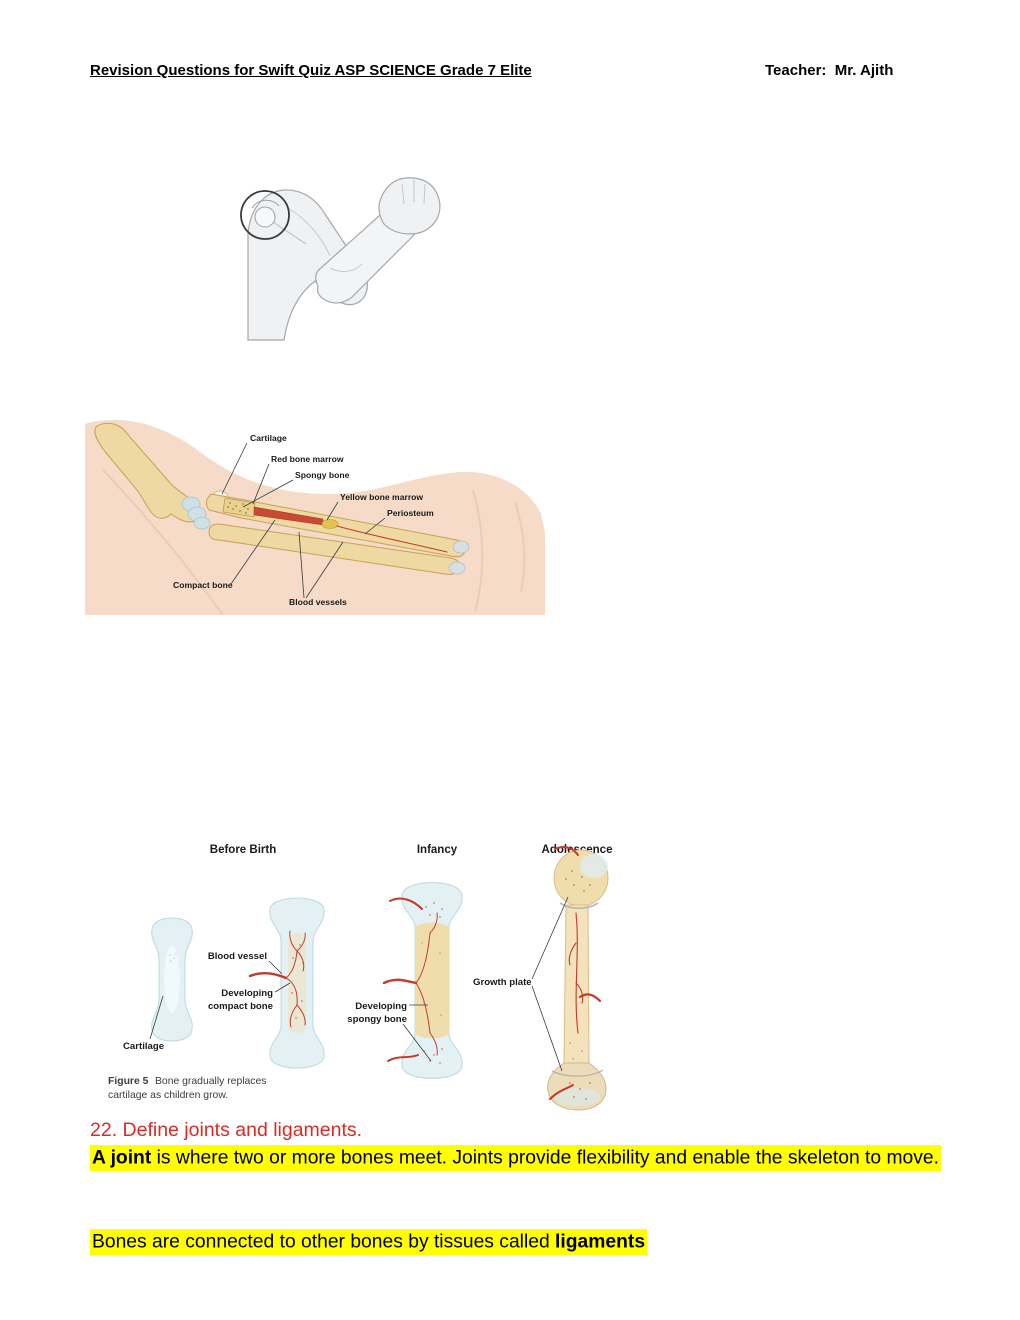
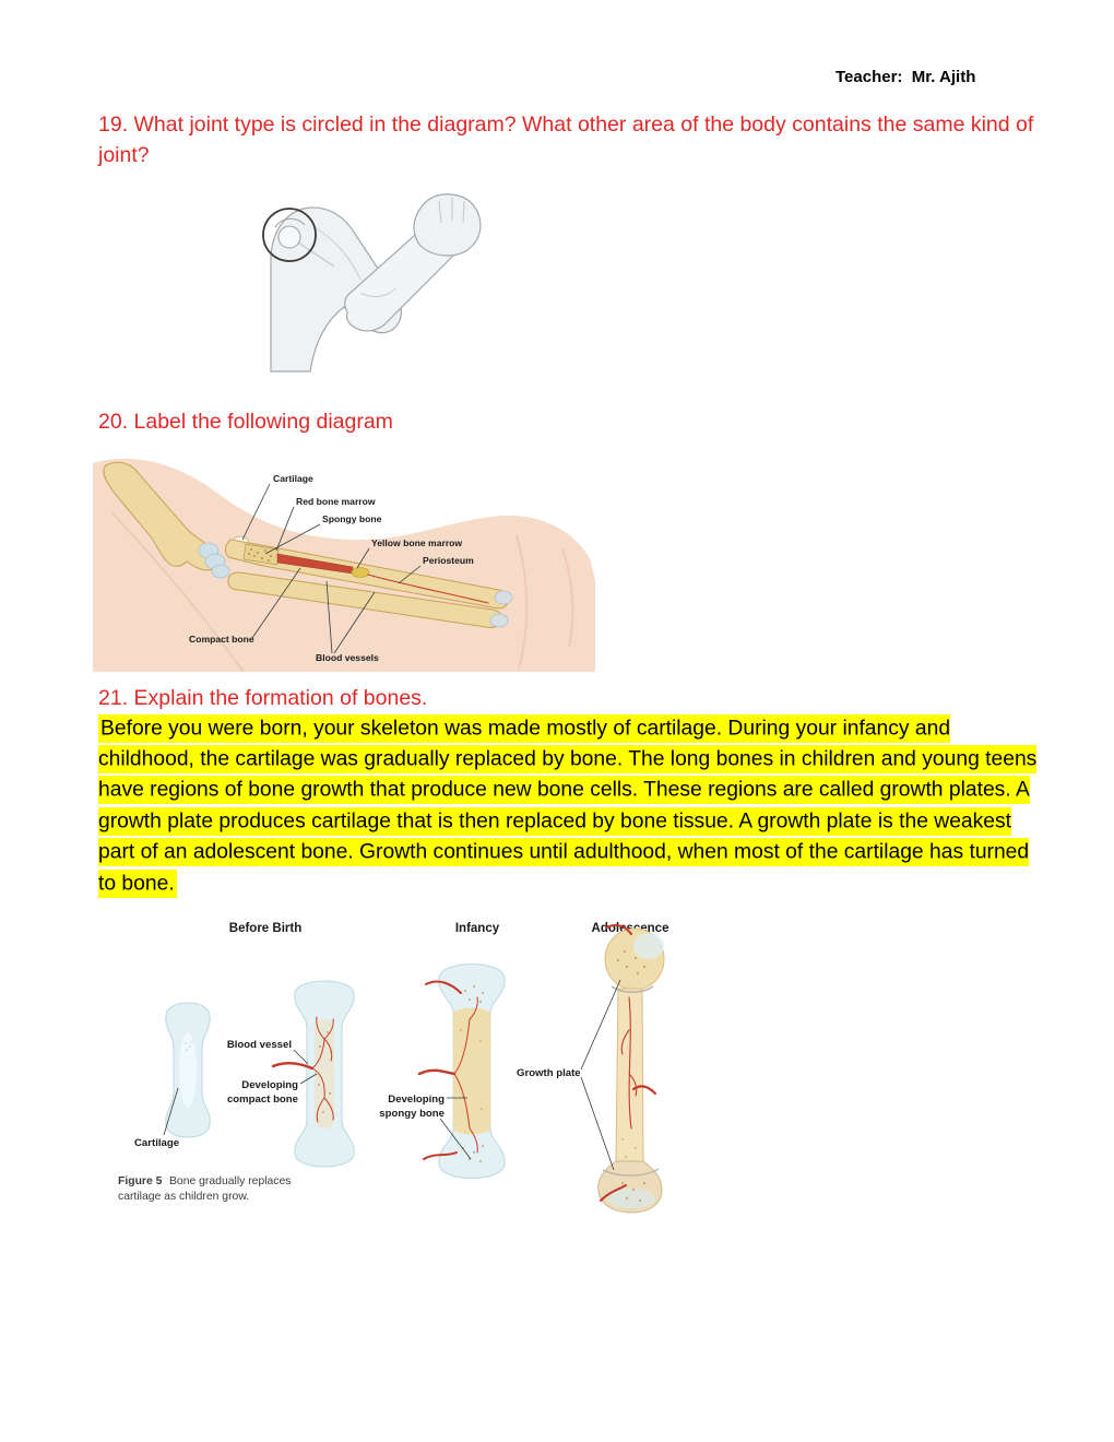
- Revision Questions for Swift Quiz ASP SCIENCE Grade 7 Elite
  Teacher: Mr. Ajith
+ 19. What joint type is circled in the diagram? What other area of the body contains the same kind of joint?
+ 20. Label the following diagram
  Cartilage
  Red bone marrow
  Spongy bone
  Yellow bone marrow
  Periosteum
  Compact bone
  Blood vessels
+ 21. Explain the formation of bones.
+ Before you were born, your skeleton was made mostly of cartilage. During your infancy and childhood, the cartilage was gradually replaced by bone. The long bones in children and young teens have regions of bone growth that produce new bone cells. These regions are called growth plates. A growth plate produces cartilage that is then replaced by bone tissue. A growth plate is the weakest part of an adolescent bone. Growth continues until adulthood, when most of the cartilage has turned to bone.
  Before Birth
  Infancy
  Adoleence
  Blood vessel
  Developing
  compact bone
  Cartilage
  Developing
  spongy bone
  Growth plate
  Figure 5
  Bone gradually replaces
  cartilage as children grow.
- 22. Define joints and ligaments.
- A joint is where two or more bones meet. Joints provide flexibility and enable the skeleton to move.
- Bones are connected to other bones by tissues called ligaments
